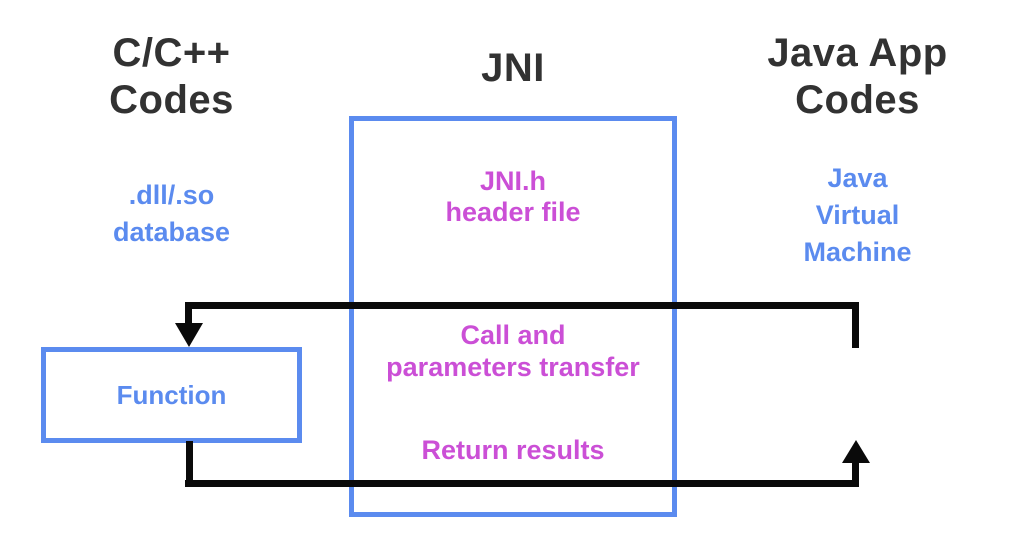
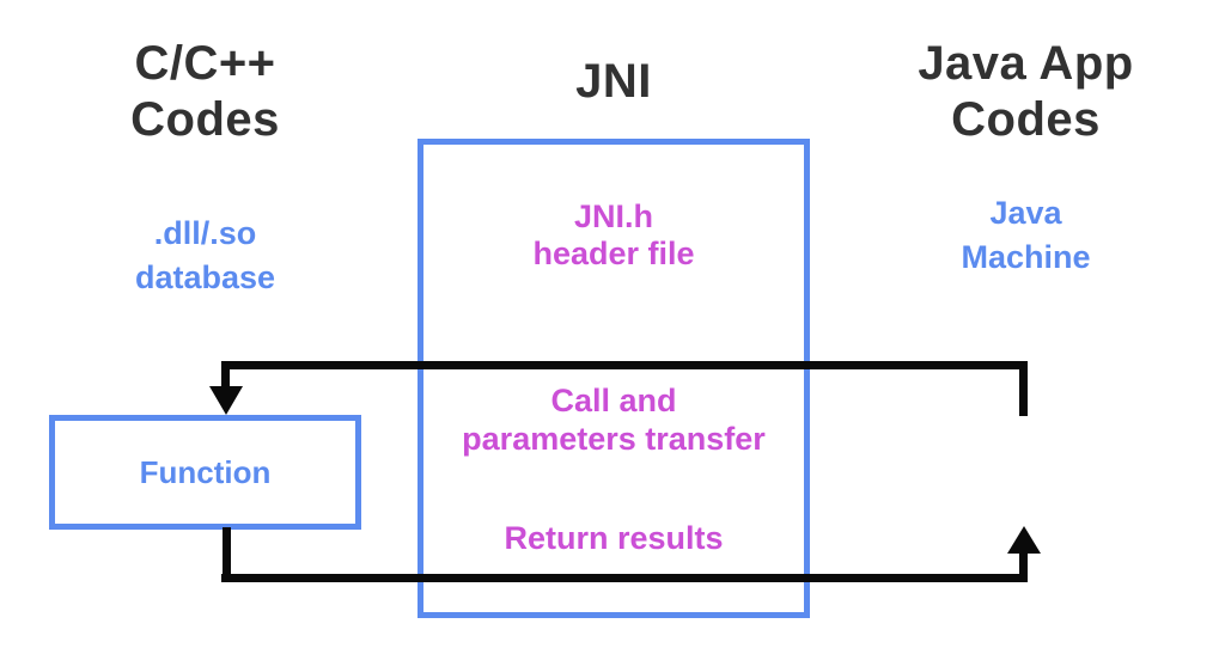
  C/C++
  Codes
  JNI
  Java App
  Codes
  .dll/.so
  database
  Java
- Virtual
  Machine
  JNI.h
  header file
  Call and
  parameters transfer
  Return results
  Function
